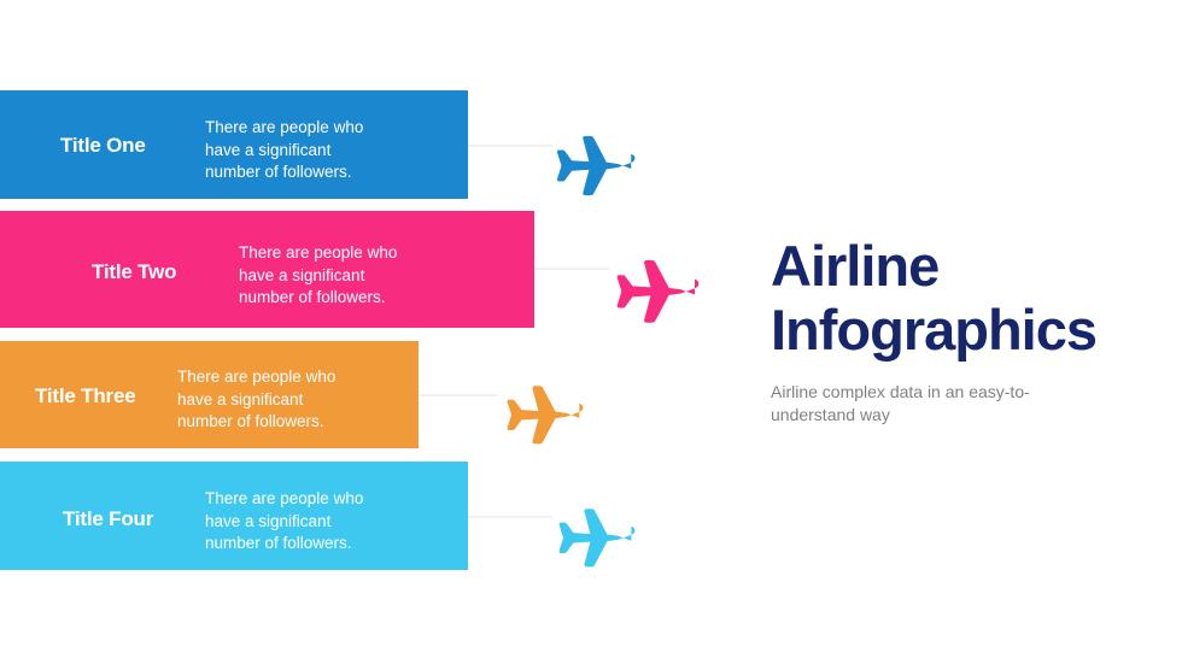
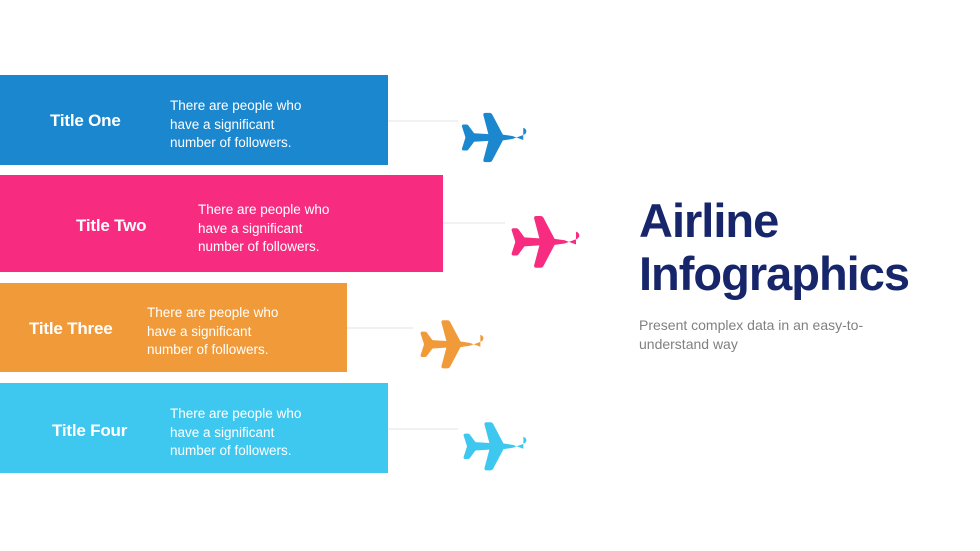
  Title One
  There are people who
  have a significant
  number of followers.
  Title Two
  There are people who
  have a significant
  number of followers.
  Title Three
  There are people who
  have a significant
  number of followers.
  Title Four
  There are people who
  have a significant
  number of followers.
  Airline
  Infographics
- Airline complex data in an easy-to-understand way
+ Present complex data in an easy-to-understand way
